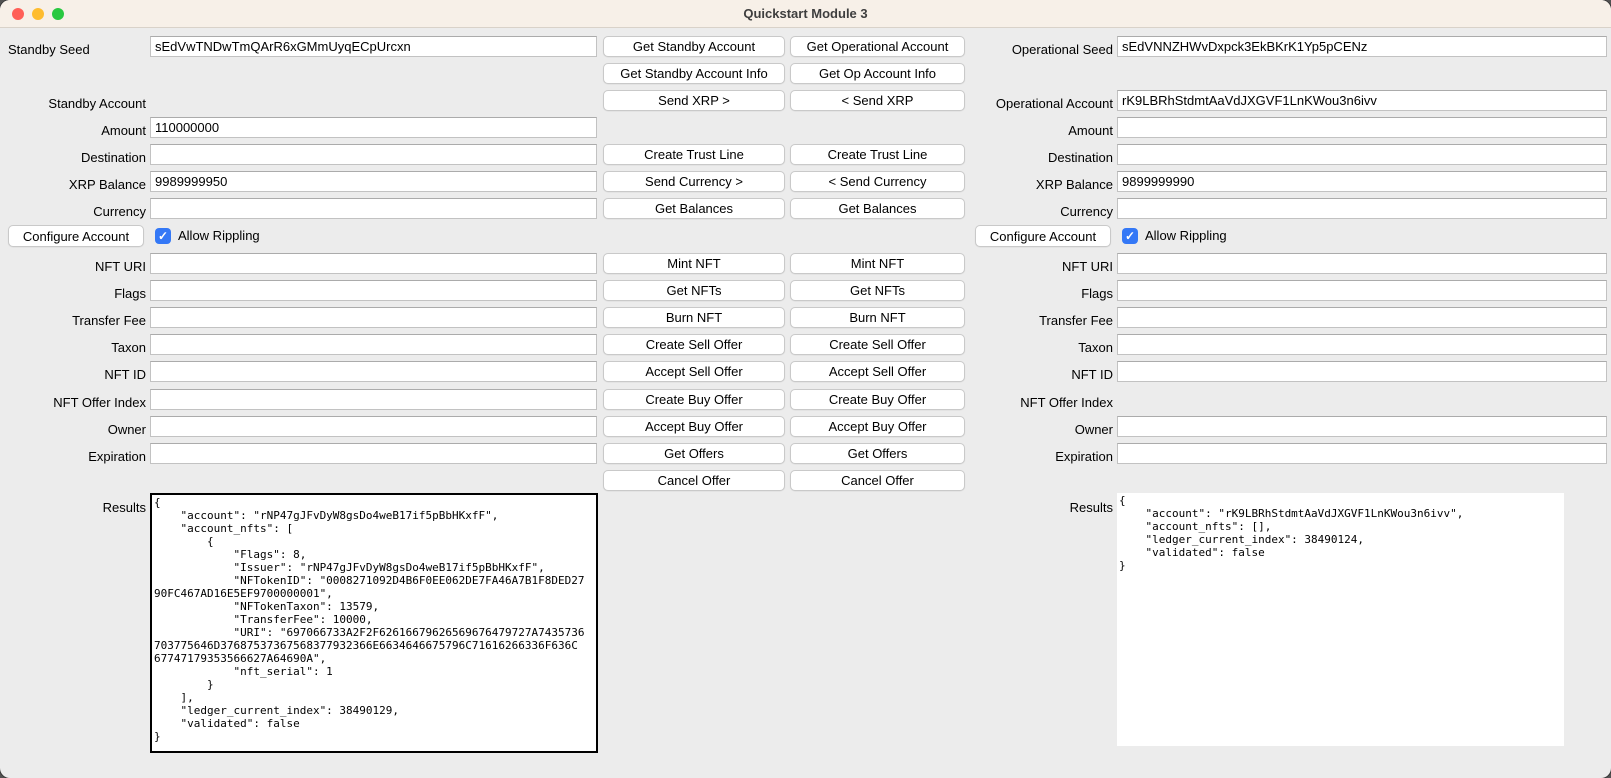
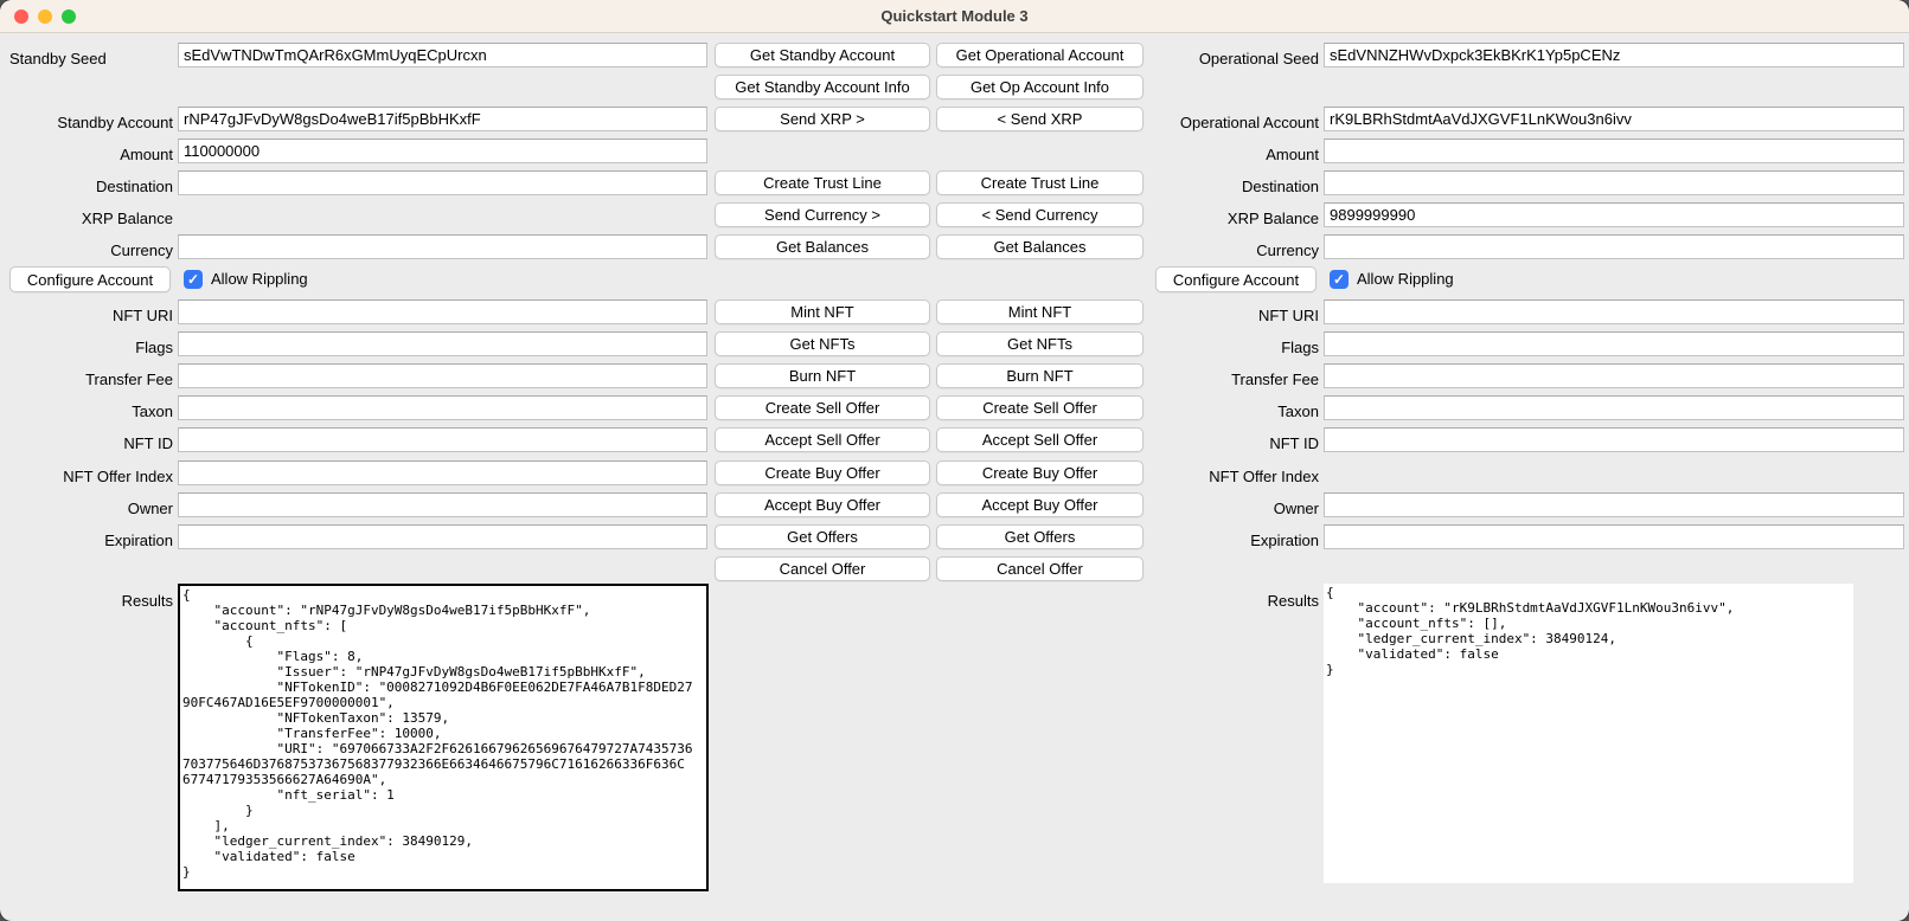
  Quickstart Module 3
  Standby Seed
  Standby Account
  Amount
  Destination
  XRP Balance
  Currency
  NFT URI
  Flags
  Transfer Fee
  Taxon
  NFT ID
  NFT Offer Index
  Owner
  Expiration
  Results
  sEdVwTNDwTmQArR6xGMmUyqECpUrcxn
+ rNP47gJFvDyW8gsDo4weB17if5pBbHKxfF
  110000000
- 9989999950
  Configure Account
  Allow Rippling
  {
  "account": "rNP47gJFvDyW8gsDo4weB17if5pBbHKxfF",
  "account_nfts": [
  {
  "Flags": 8,
  "Issuer": "rNP47gJFvDyW8gsDo4weB17if5pBbHKxfF",
  "NFTokenID": "0008271092D4B6F0EE062DE7FA46A7B1F8DED27
  90FC467AD16E5EF9700000001",
  "NFTokenTaxon": 13579,
  "TransferFee": 10000,
  "URI": "697066733A2F2F62616679626569676479727A7435736
  703775646D37687537367568377932366E6634646675796C71616266336F636C
  67747179353566627A64690A",
  "nft_serial": 1
  }
  ],
  "ledger_current_index": 38490129,
  "validated": false
  }
  Get Standby Account
  Get Standby Account Info
  Send XRP >
  Create Trust Line
  Send Currency >
  Get Balances
  Mint NFT
  Get NFTs
  Burn NFT
  Create Sell Offer
  Accept Sell Offer
  Create Buy Offer
  Accept Buy Offer
  Get Offers
  Cancel Offer
  Get Operational Account
  Get Op Account Info
  < Send XRP
  Create Trust Line
  < Send Currency
  Get Balances
  Mint NFT
  Get NFTs
  Burn NFT
  Create Sell Offer
  Accept Sell Offer
  Create Buy Offer
  Accept Buy Offer
  Get Offers
  Cancel Offer
  Operational Seed
  Operational Account
  Amount
  Destination
  XRP Balance
  Currency
  NFT URI
  Flags
  Transfer Fee
  Taxon
  NFT ID
  NFT Offer Index
  Owner
  Expiration
  Results
  sEdVNNZHWvDxpck3EkBKrK1Yp5pCENz
  rK9LBRhStdmtAaVdJXGVF1LnKWou3n6ivv
  9899999990
  Configure Account
  Allow Rippling
  {
  "account": "rK9LBRhStdmtAaVdJXGVF1LnKWou3n6ivv",
  "account_nfts": [],
  "ledger_current_index": 38490124,
  "validated": false
  }
